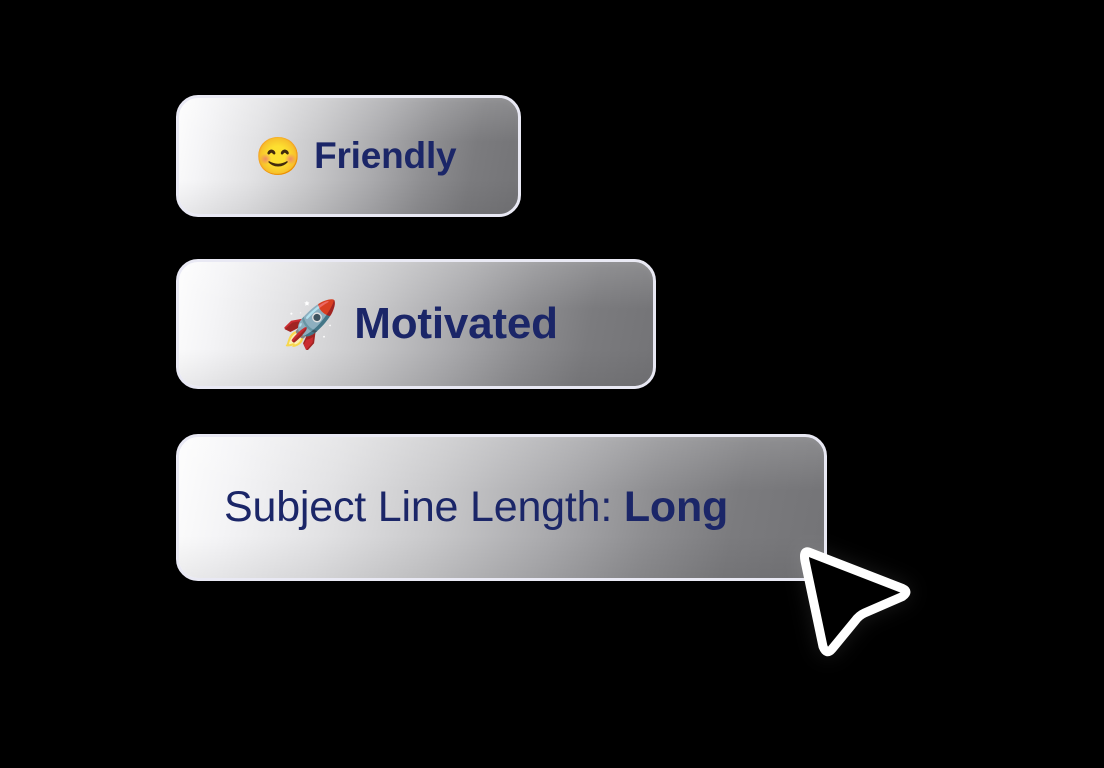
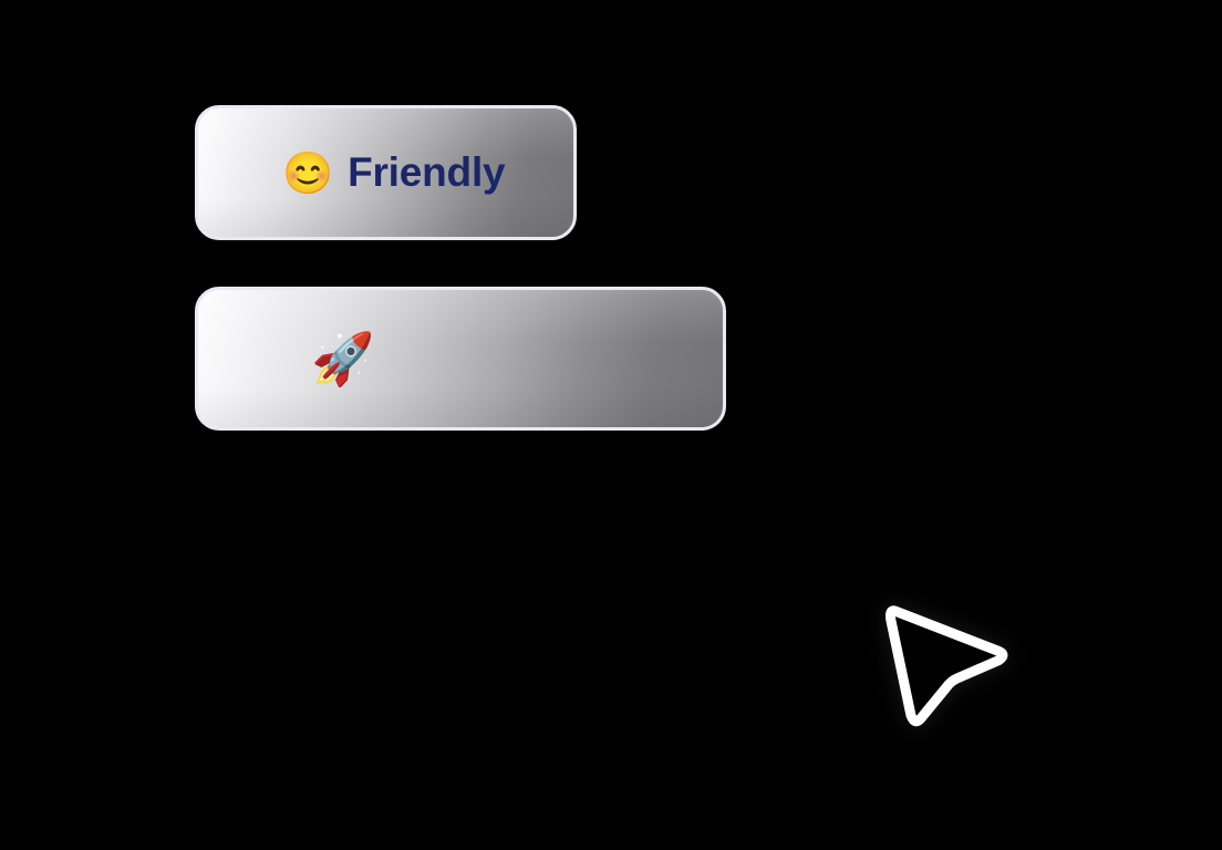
  😊
  Friendly
  🚀
- Motivated
- Subject Line Length: Long
